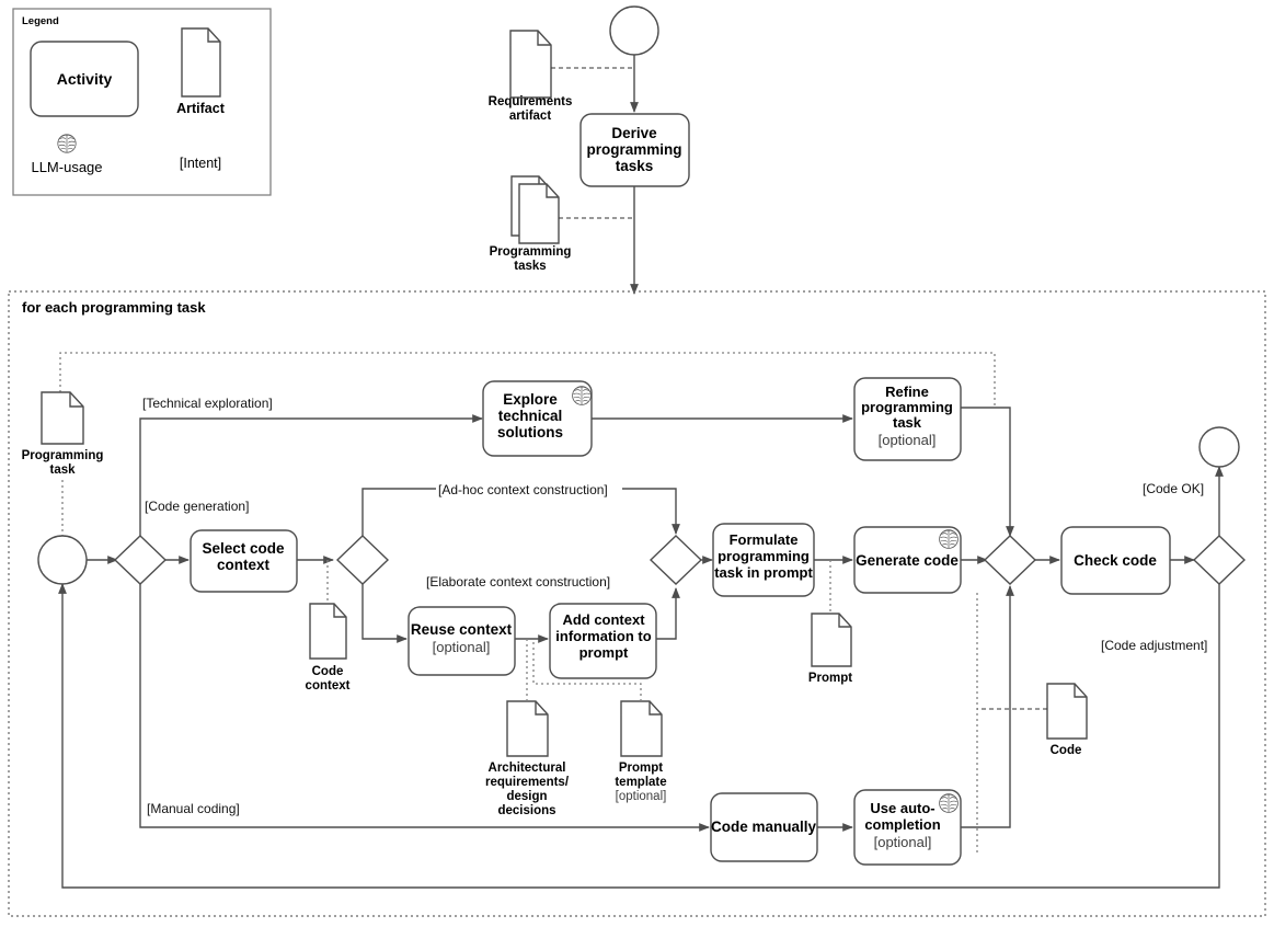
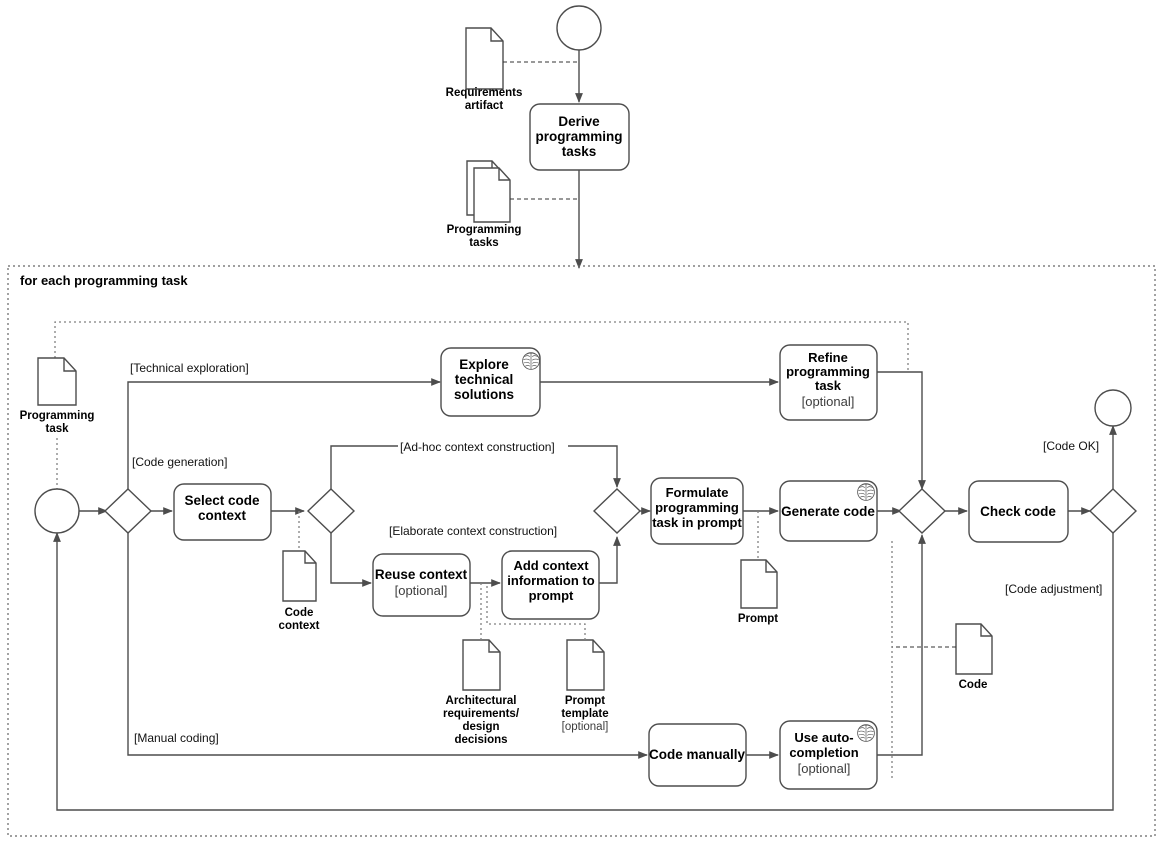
- Legend
- Activity
- Artifact
- LLM-usage
- [Intent]
  Requirements
  artifact
  Derive
  programming
  tasks
  Programming
  tasks
  for each programming task
  Programming
  task
  [Technical exploration]
  [Code generation]
  [Manual coding]
  Explore
  technical
  solutions
  Refine
  programming
  task
  [optional]
  Select code
  context
  Code
  context
  [Ad-hoc context construction]
  [Elaborate context construction]
  Reuse context
  [optional]
  Add context
  information to
  prompt
  Architectural
  requirements/
  design
  decisions
  Prompt
  template
  [optional]
  Formulate
  programming
  task in prompt
  Prompt
  Generate code
  Check code
  [Code OK]
  [Code adjustment]
  Code
  Code manually
  Use auto-
  completion
  [optional]
